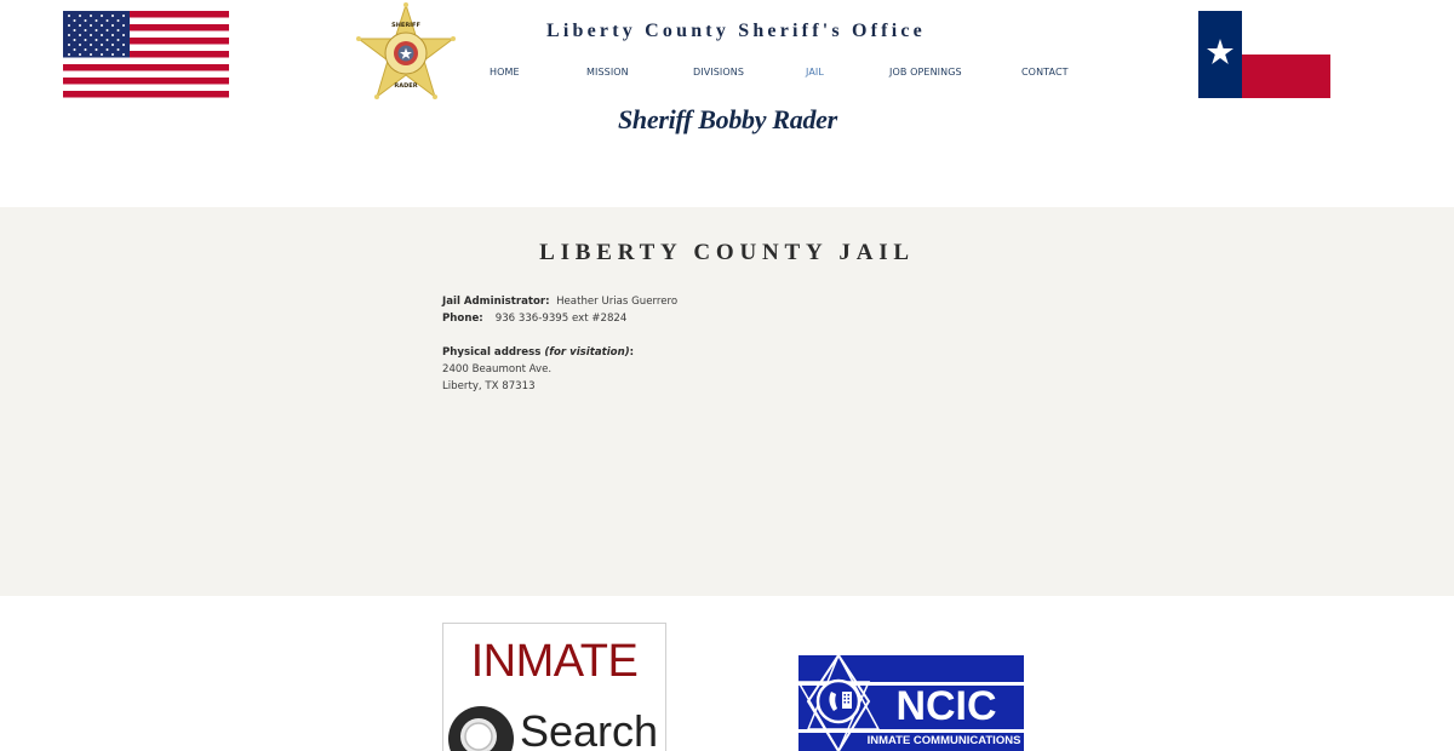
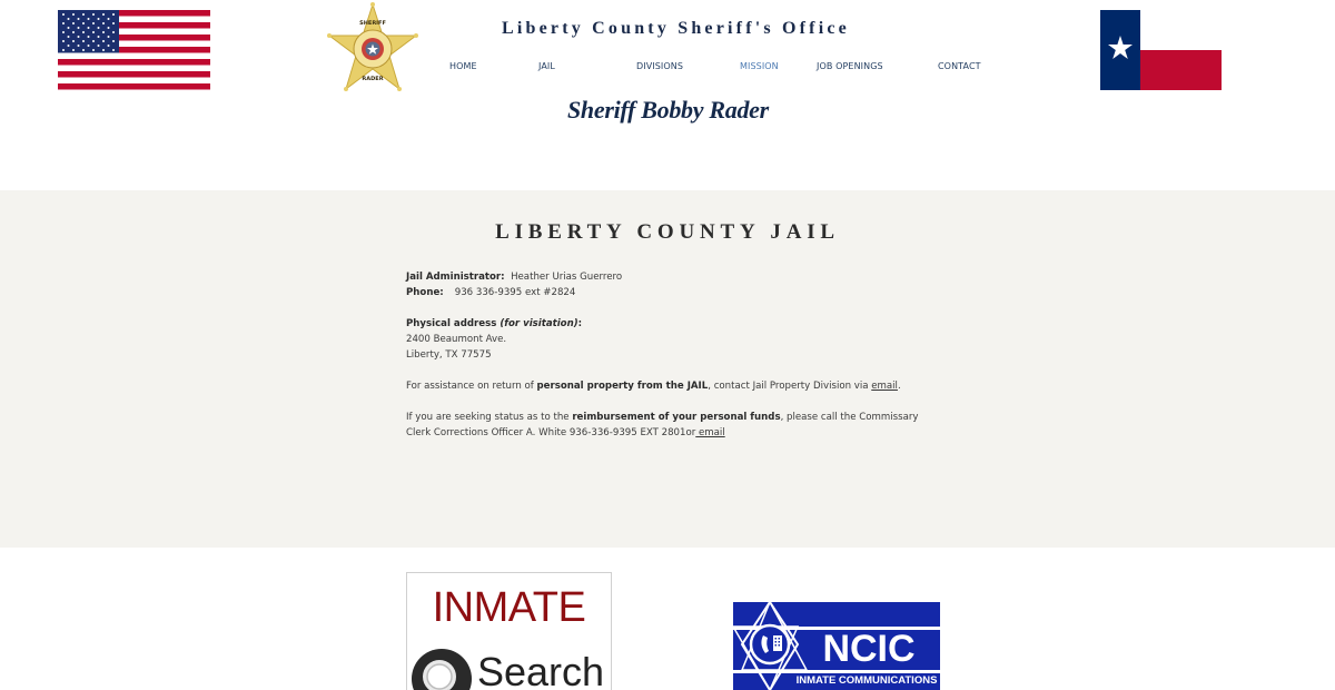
  Liberty County Sheriff's Office
  HOME
- MISSION
+ JAIL
  DIVISIONS
- JAIL
+ MISSION
  JOB OPENINGS
  CONTACT
  Sheriff Bobby Rader
  LIBERTY COUNTY JAIL
  Jail Administrator: Heather Urias Guerrero
  Phone: 936 336-9395 ext #2824
  Physical address (for visitation):
  2400 Beaumont Ave.
- Liberty, TX 87313
+ Liberty, TX 77575
+ For assistance on return of personal property from the JAIL, contact Jail Property Division via email.
+ If you are seeking status as to the reimbursement of your personal funds, please call the Commissary Clerk Corrections Officer A. White 936-336-9395 EXT 2801or email
  INMATE
  Search
  NCIC
  INMATE COMMUNICATIONS
